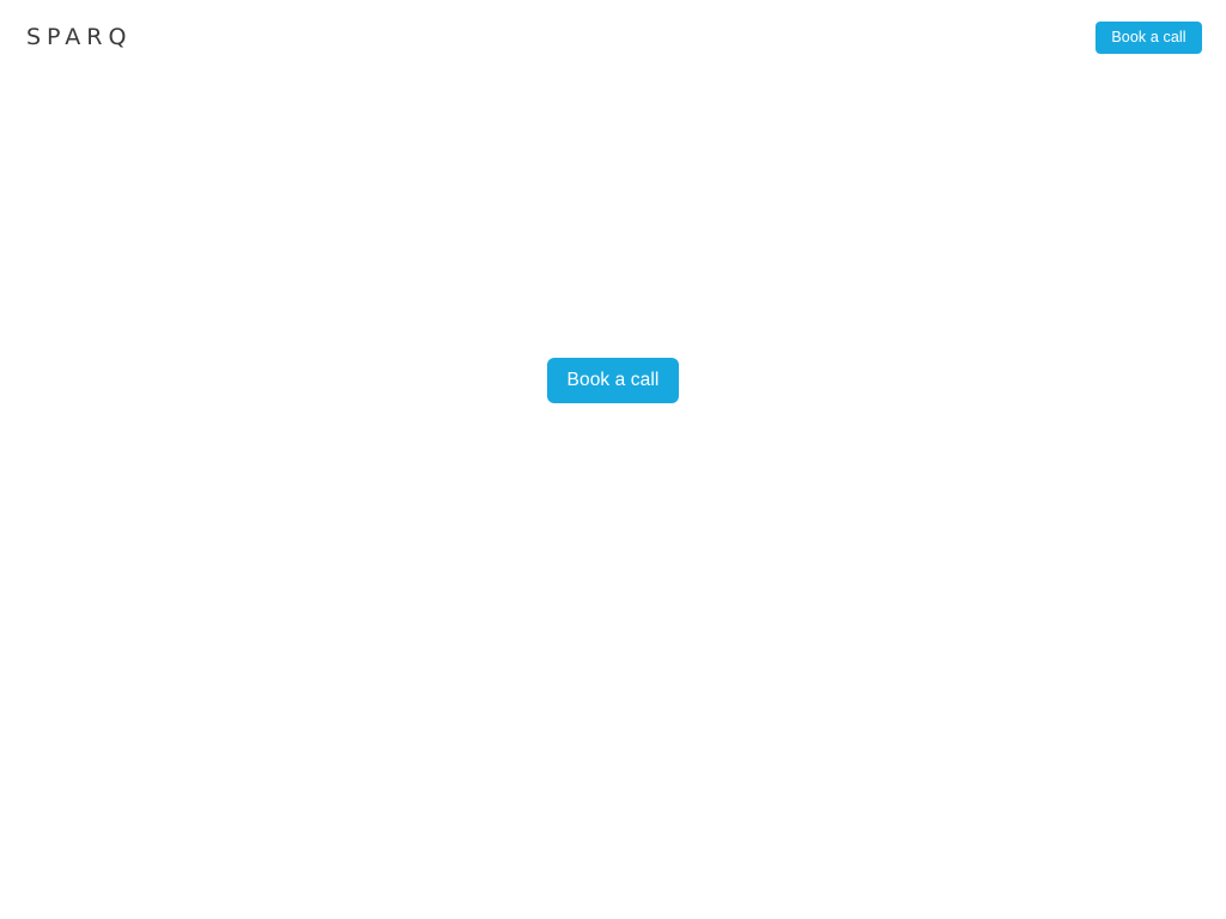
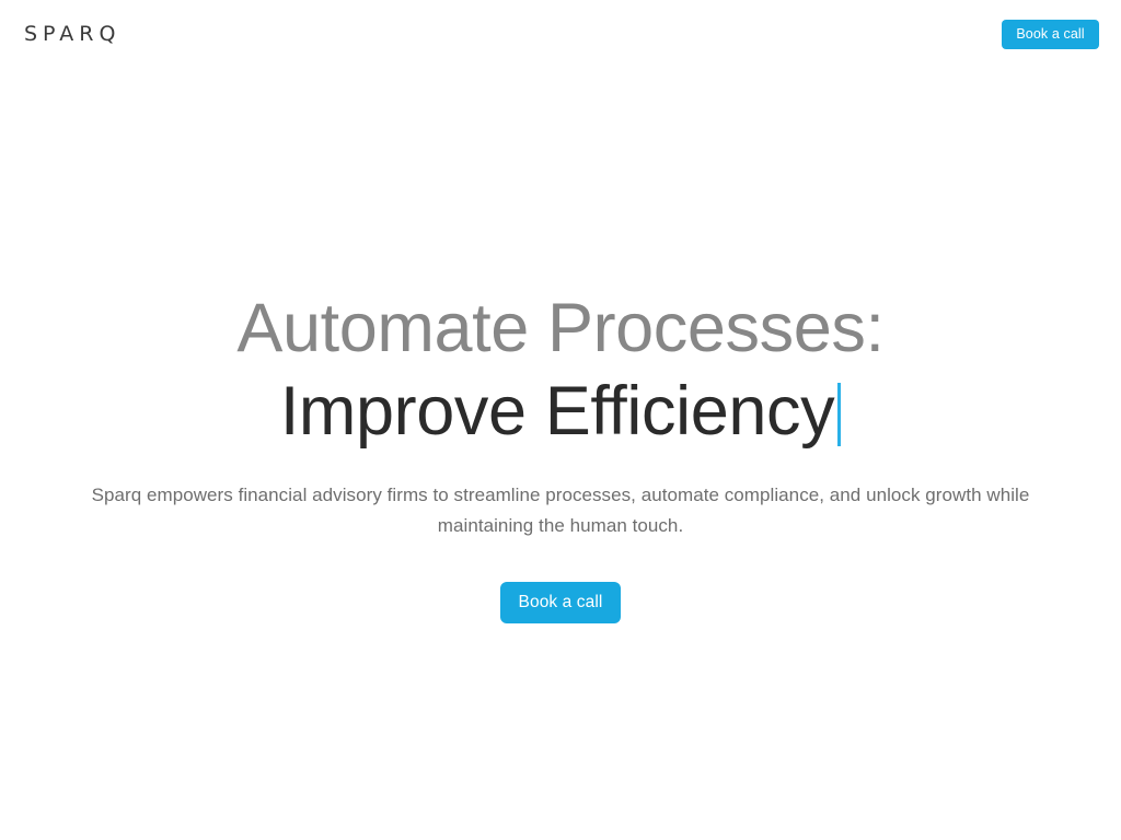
  SPARQ
  Book a call
+ Automate Processes:
+ Improve Efficiency
+ Sparq empowers financial advisory firms to streamline processes, automate compliance, and unlock growth while maintaining the human touch.
  Book a call
